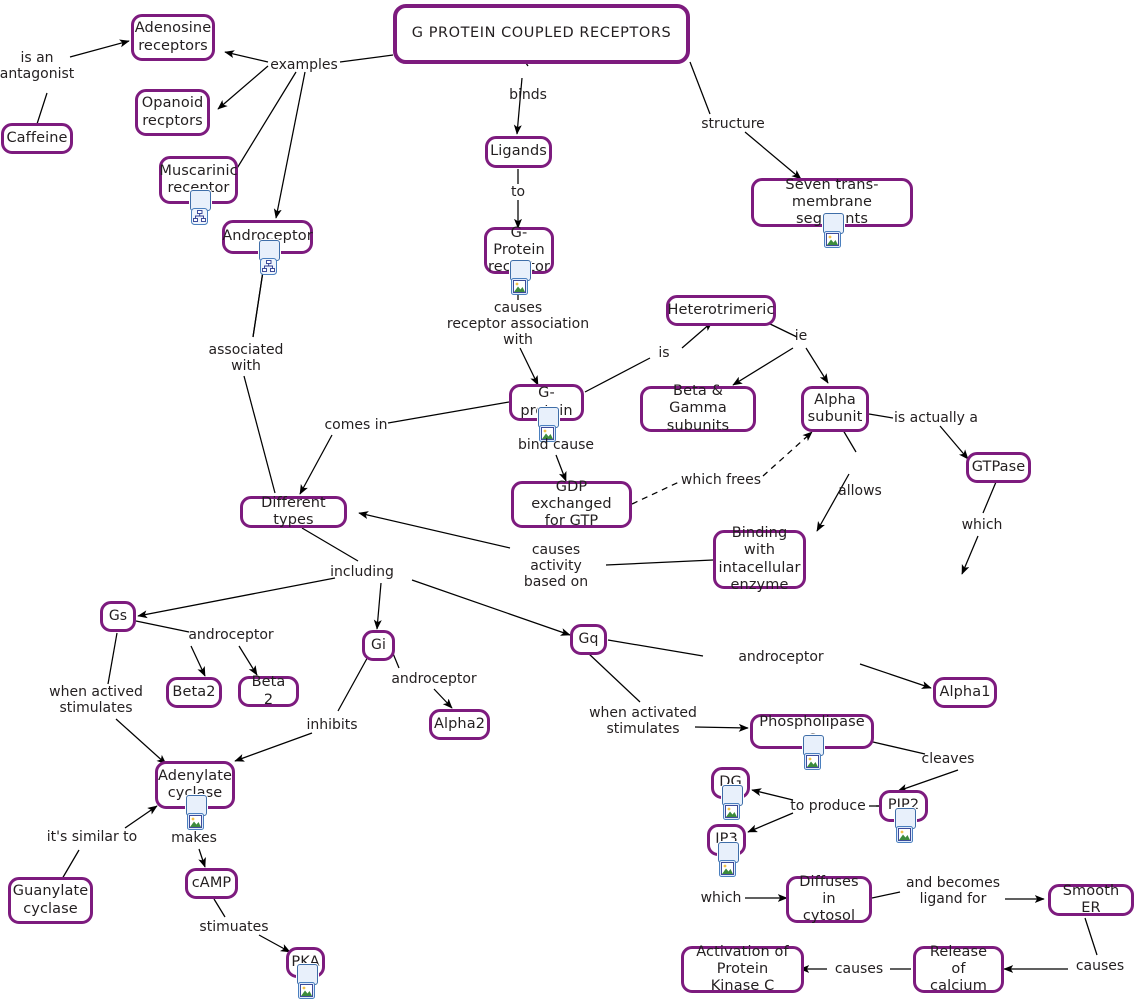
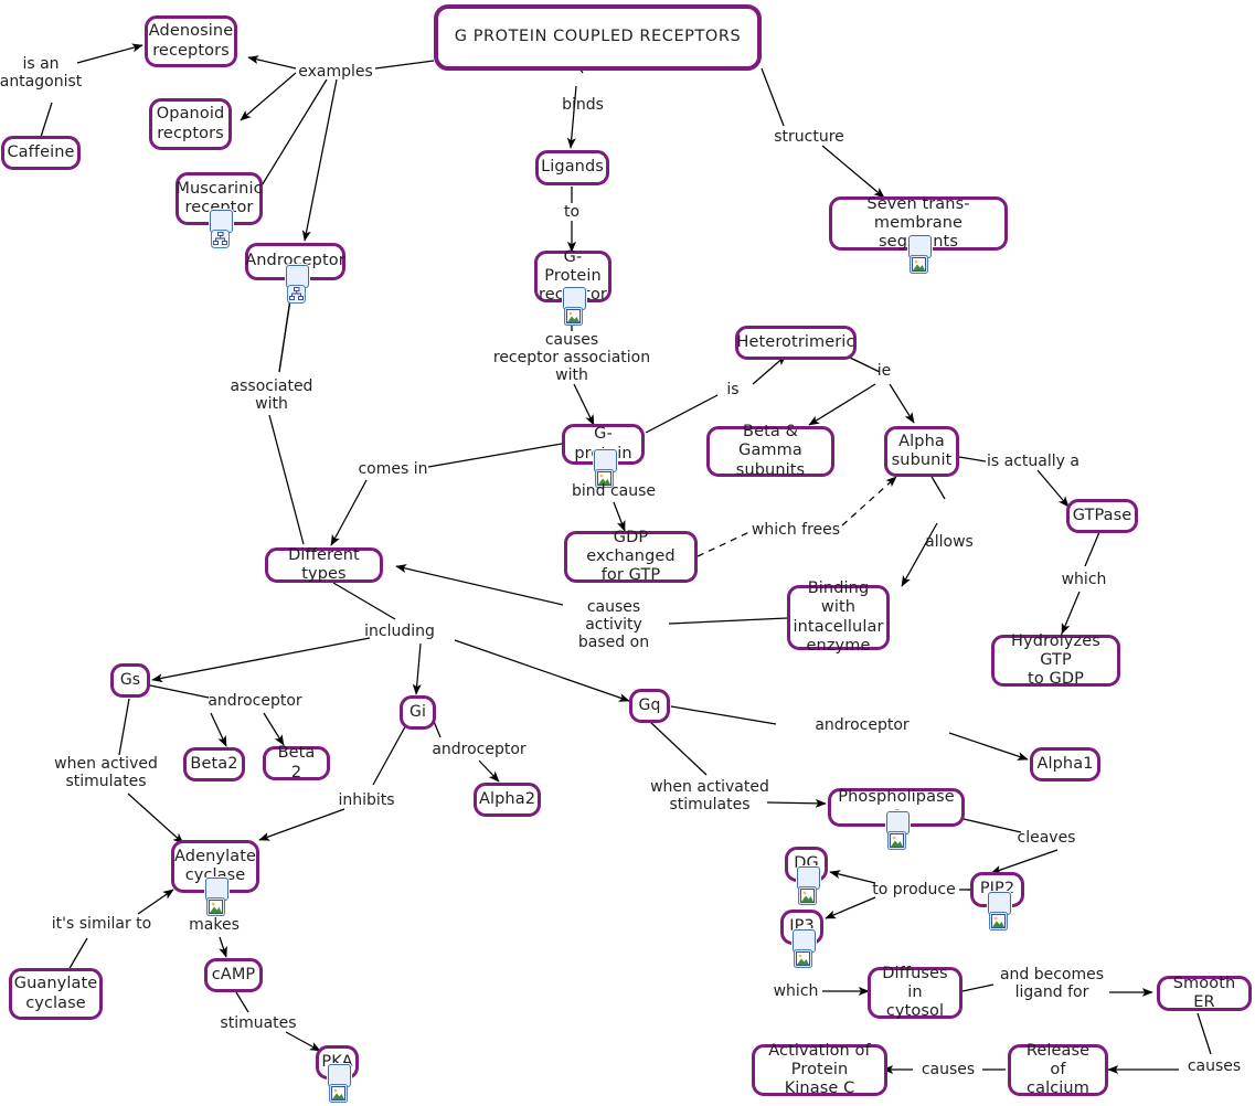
  G PROTEIN COUPLED RECEPTORS
  Adenosine
  receptors
  Opanoid
  recptors
  Muscarinic
  receptor
  Androceptor
  Caffeine
  Ligands
  G-Protein
  rector
  Seven trans-membrane
  segnts
  Heterotrimeric
  Beta & Gamma
  subunits
  Alpha
  subunit
  GTPase
+ Hydrolyzes GTP
+ to GDP
  GDP exchanged
  for GTP
  Binding with
  intacellular
  enzyme
  Different types
  Gs
  Gi
  Gq
  Beta2
  Beta 2
  Alpha2
  Alpha1
  Adenylate
  cyclase
  Guanylate
  cyclase
  cAMP
  PKA
  Phospholipase
  PIP2
  DG
  IP3
  Diffuses in
  cytosol
  Smooth ER
  Release
  of calcium
  Activation of
  Protein Kinase C
  examples
  is an
  antagonist
  binds
  to
  structure
  causes
  receptor association
  with
  is
  ie
  is actually a
  which
  allows
  bind cause
  which frees
  comes in
  associated
  with
  causes
  activity
  based on
  including
  androceptor
  androceptor
  androceptor
  when actived
  stimulates
  inhibits
  it's similar to
  makes
  stimuates
  when activated
  stimulates
  cleaves
  to produce
  which
  and becomes
  ligand for
  causes
  causes
